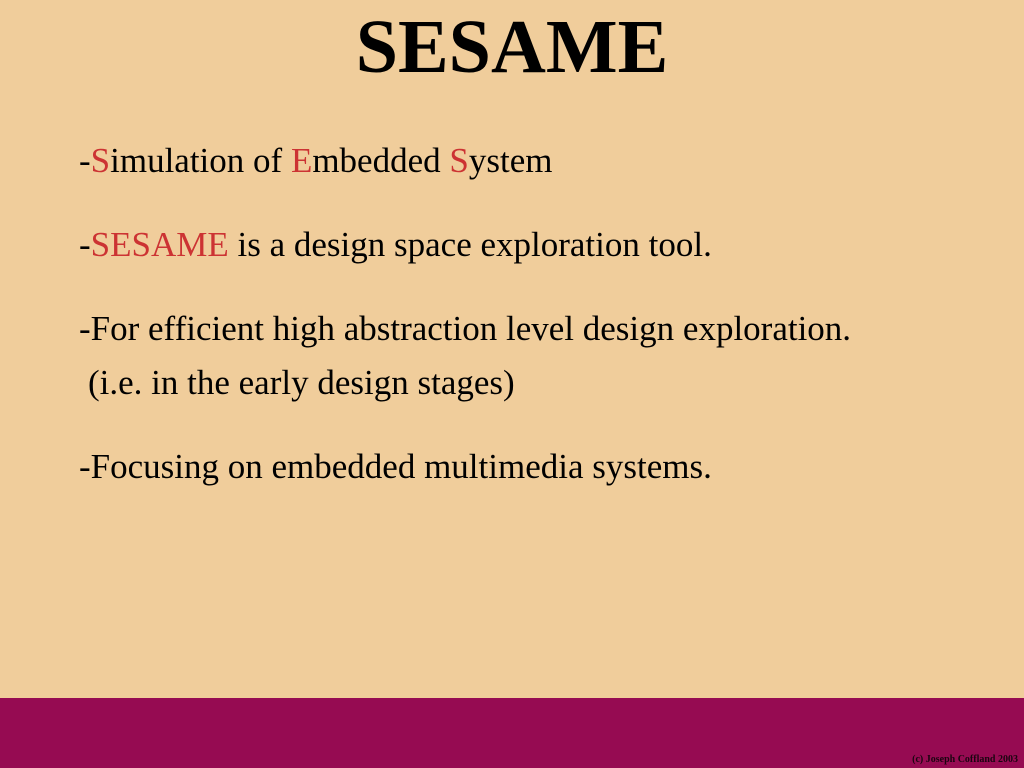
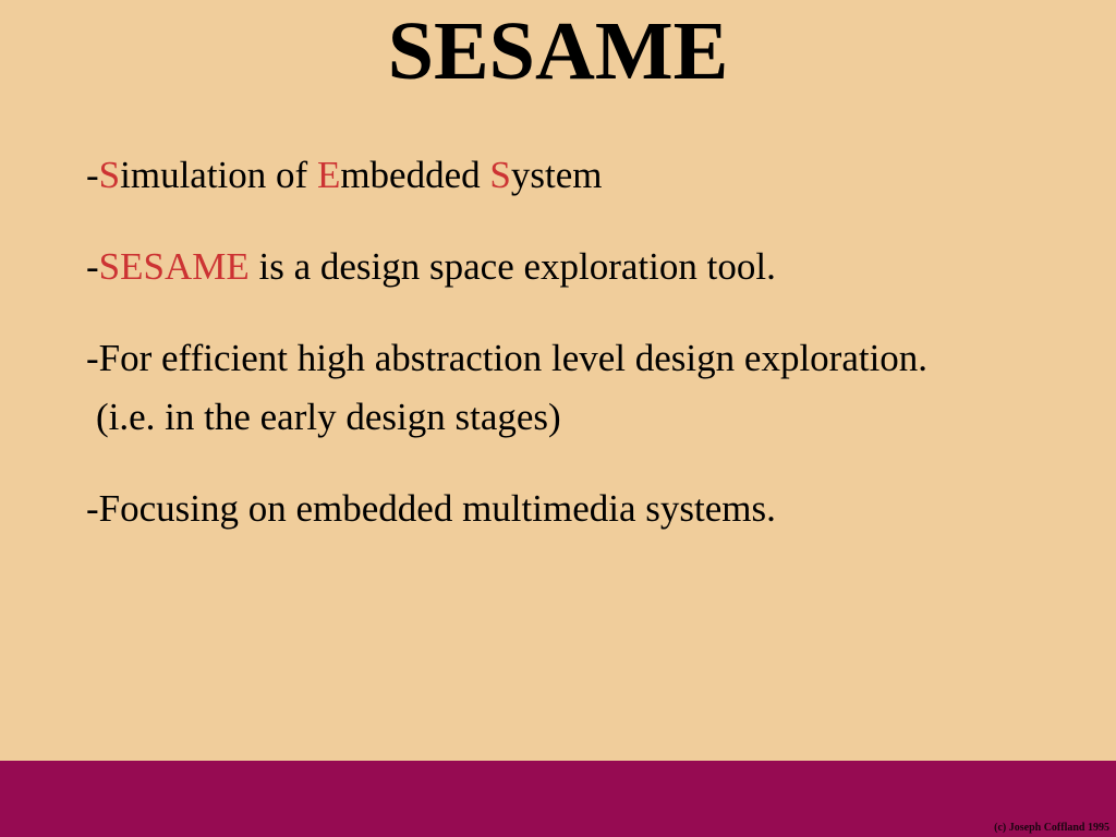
  SESAME
  -Simulation of Embedded System
  -SESAME is a design space exploration tool.
  -For efficient high abstraction level design exploration.
  (i.e. in the early design stages)
  -Focusing on embedded multimedia systems.
- (c) Joseph Coffland 2003
+ (c) Joseph Coffland 1995
